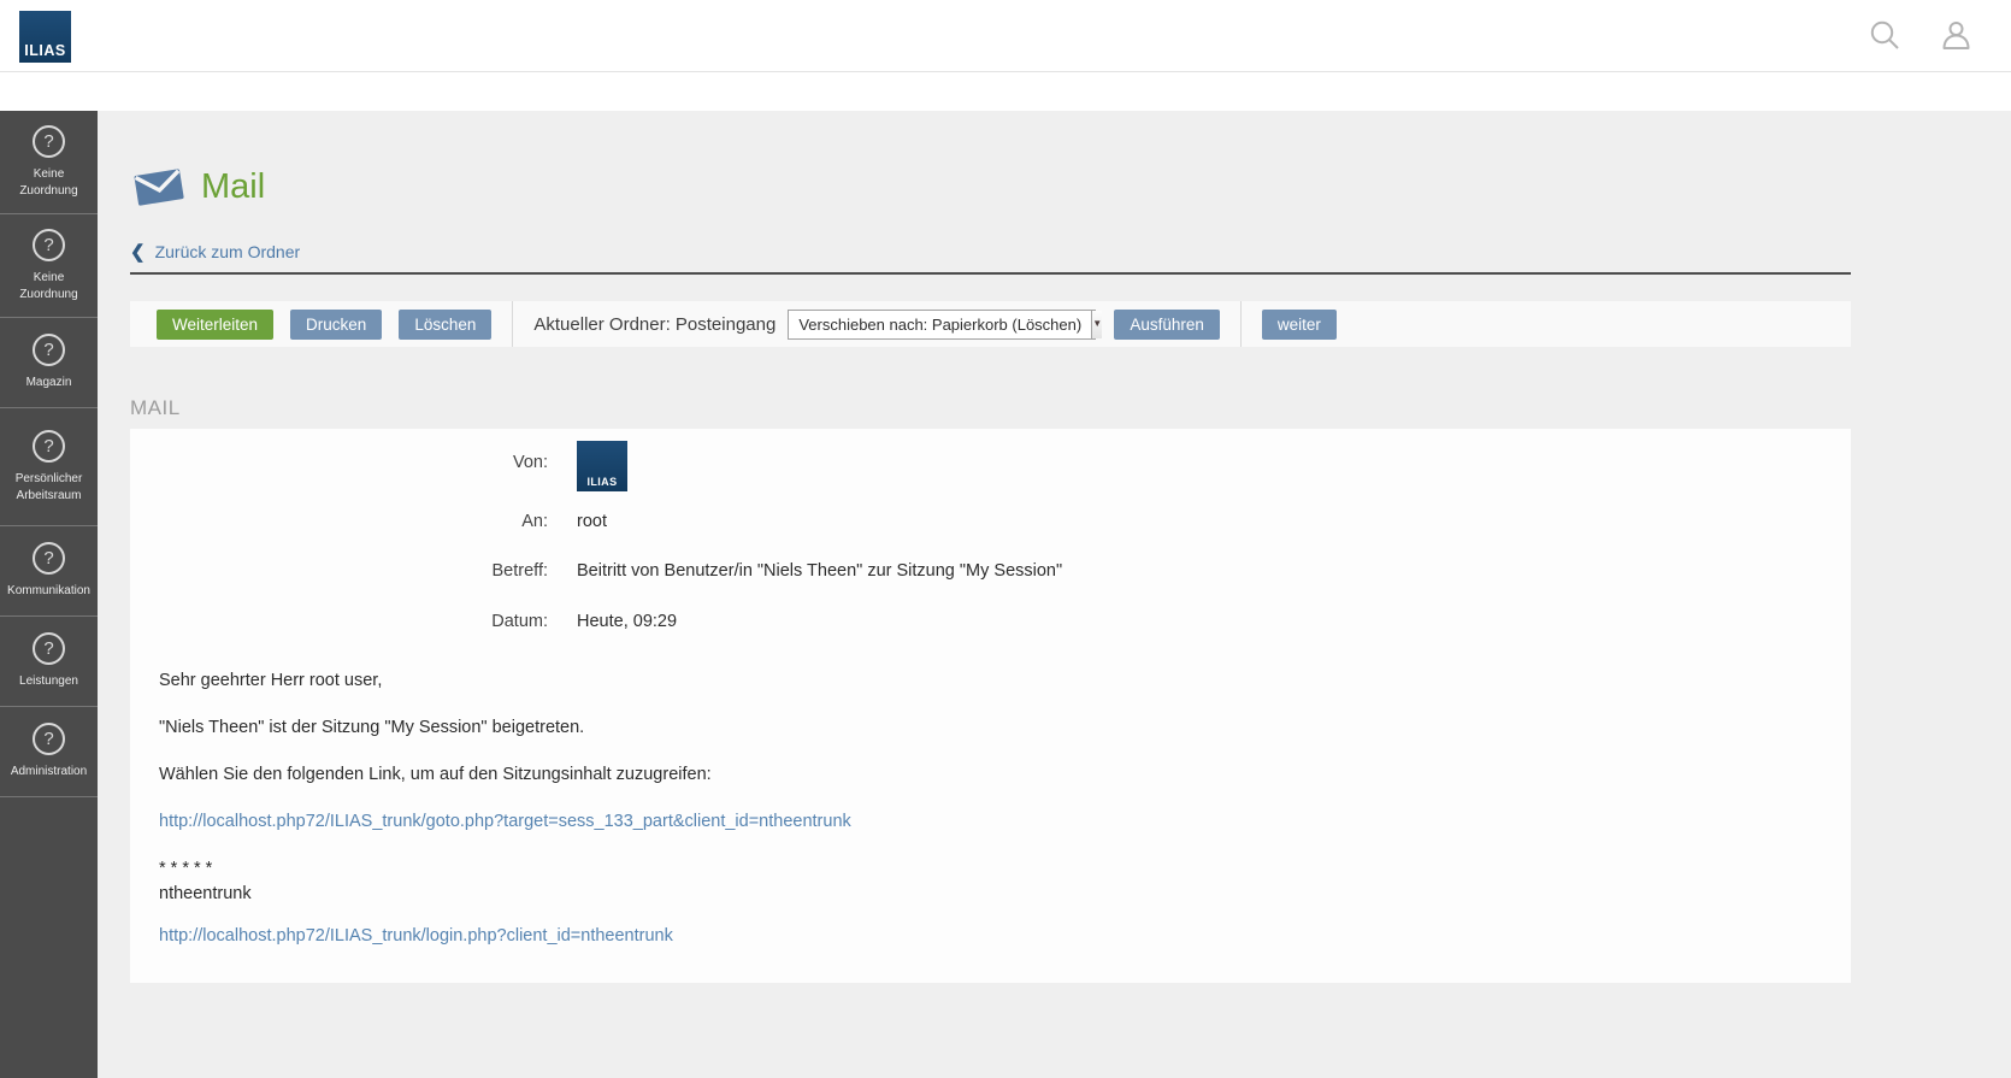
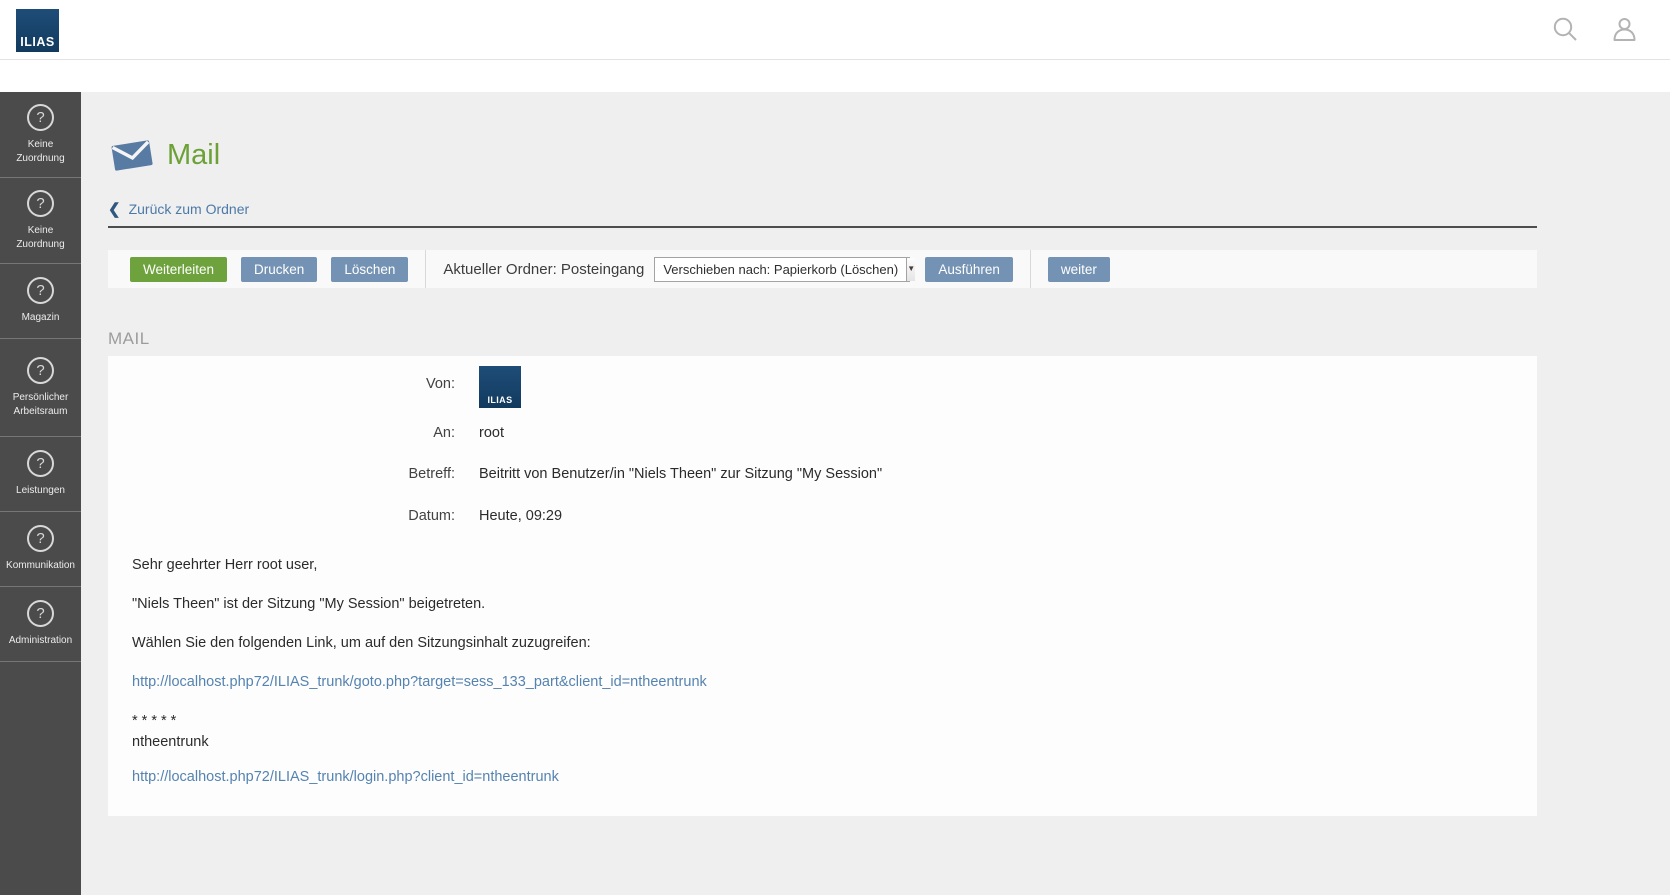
  ILIAS
  ?
  Keine Zuordnung
  ?
  Keine Zuordnung
  ?
  Magazin
  ?
  Persönlicher Arbeitsraum
  ?
- Kommunikation
+ Leistungen
  ?
- Leistungen
+ Kommunikation
  ?
  Administration
  Mail
  ❮
  Zurück zum Ordner
  Weiterleiten
  Drucken
  Löschen
  Aktueller Ordner: Posteingang
  Verschieben nach: Papierkorb (Löschen)
  ▼
  Ausführen
  weiter
  MAIL
  Von:
  ILIAS
  An:
  root
  Betreff:
  Beitritt von Benutzer/in "Niels Theen" zur Sitzung "My Session"
  Datum:
  Heute, 09:29
  Sehr geehrter Herr root user,
  "Niels Theen" ist der Sitzung "My Session" beigetreten.
  Wählen Sie den folgenden Link, um auf den Sitzungsinhalt zuzugreifen:
  http://localhost.php72/ILIAS_trunk/goto.php?target=sess_133_part&client_id=ntheentrunk
  * * * * *
  ntheentrunk
  http://localhost.php72/ILIAS_trunk/login.php?client_id=ntheentrunk
